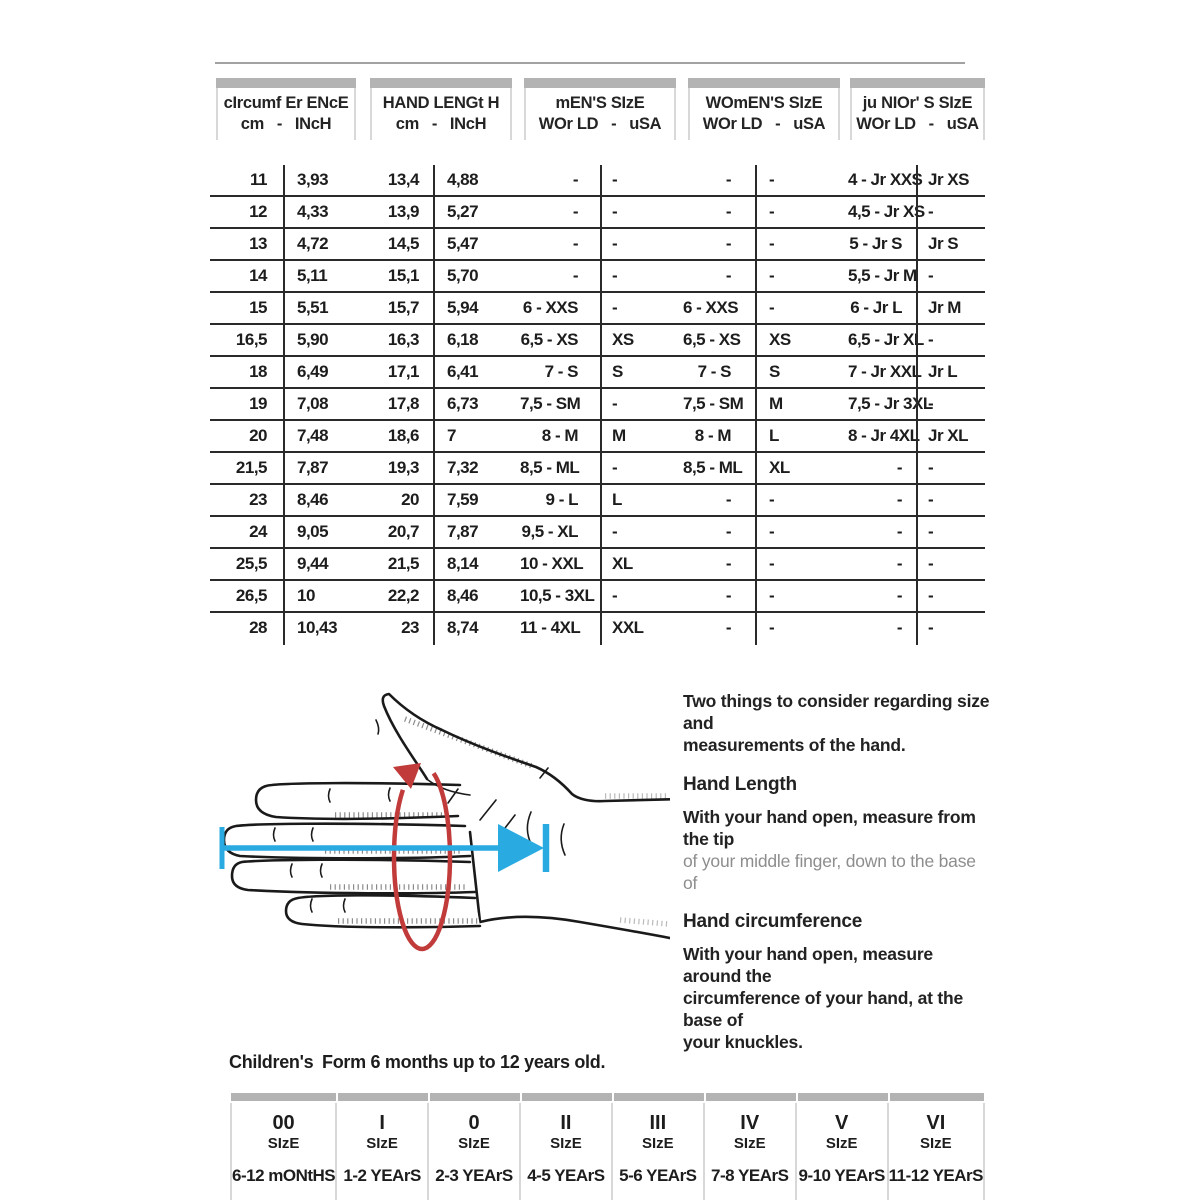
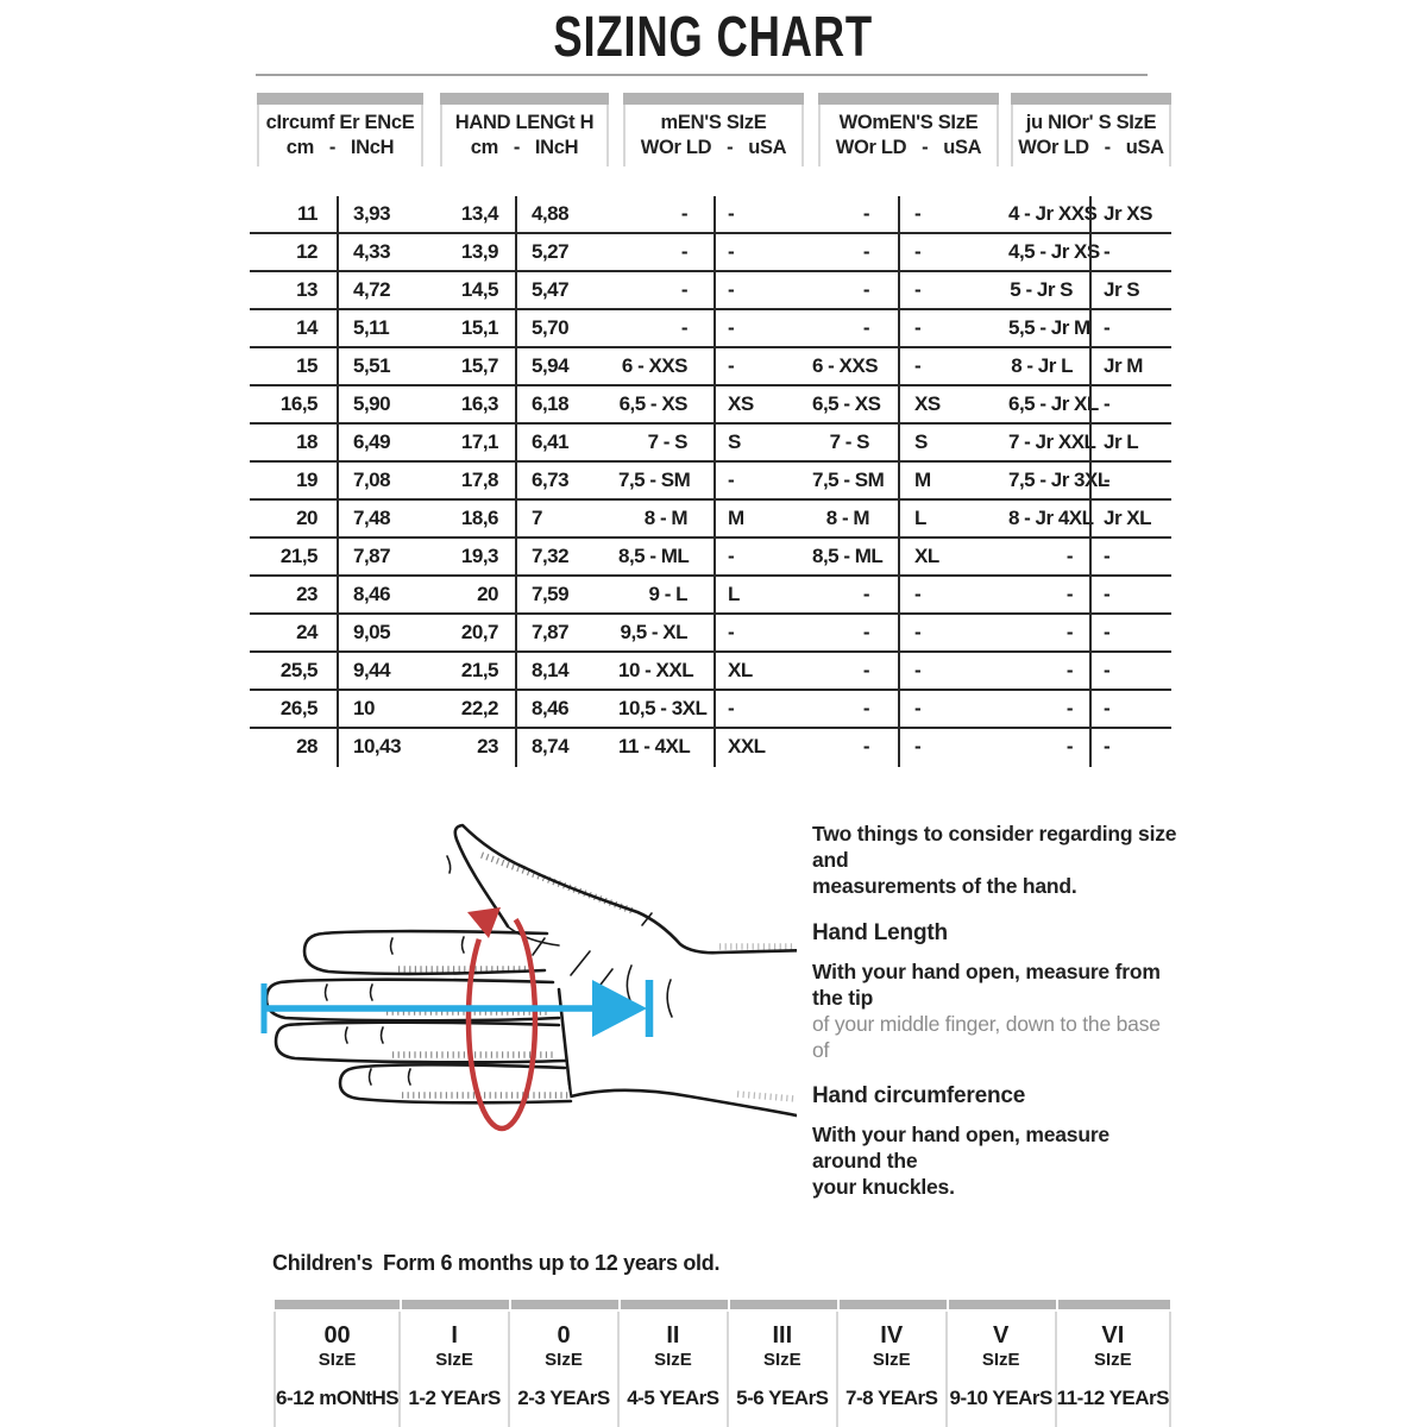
+ SIZING CHART
  cIrcumf Er ENcE
  cm - INcH
  HAND LENGt H
  cm - INcH
  mEN'S SIzE
  WOr LD - uSA
  WOmEN'S SIzE
  WOr LD - uSA
  ju NIOr' S SIzE
  WOr LD - uSA
  11
  3,93
  13,4
  4,88
  -
  -
  -
  -
  4 - Jr XX
  Jr XS
  12
  4,33
  13,9
  5,27
  -
  -
  -
  -
  4,5 - Jr X
  -
  13
  4,72
  14,5
  5,47
  -
  -
  -
  -
  5 - Jr S
  Jr S
  14
  5,11
  15,1
  5,70
  -
  -
  -
  -
  5,5 - Jr M
  -
  15
  5,51
  15,7
  5,94
  6 - XXS
  -
  6 - XXS
  -
- 6 - Jr L
+ 8 - Jr L
  Jr M
  16,5
  5,90
  16,3
  6,18
  6,5 - XS
  XS
  6,5 - XS
  XS
  6,5 - Jr X
  -
  18
  6,49
  17,1
  6,41
  7 - S
  S
  7 - S
  S
  7 - Jr XX
  Jr L
  19
  7,08
  17,8
  6,73
  7,5 - SM
  -
  7,5 - SM
  M
  7,5 - Jr 3
  -
  20
  7,48
  18,6
  7
  8 - M
  M
  8 - M
  L
  8 - Jr 4XL
  Jr XL
  21,5
  7,87
  19,3
  7,32
  8,5 - ML
  -
  8,5 - ML
  XL
  -
  -
  23
  8,46
  20
  7,59
  9 - L
  L
  -
  -
  -
  -
  24
  9,05
  20,7
  7,87
  9,5 - XL
  -
  -
  -
  -
  -
  25,5
  9,44
  21,5
  8,14
  10 - XXL
  XL
  -
  -
  -
  -
  26,5
  10
  22,2
  8,46
  10,5 - 3XL
  -
  -
  -
  -
  -
  28
  10,43
  23
  8,74
  11 - 4XL
  XXL
  -
  -
  -
  -
  Two things to consider regarding size and
  measurements of the hand.
  Hand Length
  With your hand open, measure from the tip
  of your middle finger, down to the base of
  Hand circumference
  With your hand open, measure around the
- circumference of your hand, at the base of
  your knuckles.
  Children's
  Form 6 months up to 12 years old.
  00
  SIzE
  6-12 mONtHS
  I
  SIzE
  1-2 YEArS
  0
  SIzE
  2-3 YEArS
  II
  SIzE
  4-5 YEArS
  III
  SIzE
  5-6 YEArS
  IV
  SIzE
  7-8 YEArS
  V
  SIzE
  9-10 YEArS
  VI
  SIzE
  11-12 YEArS
